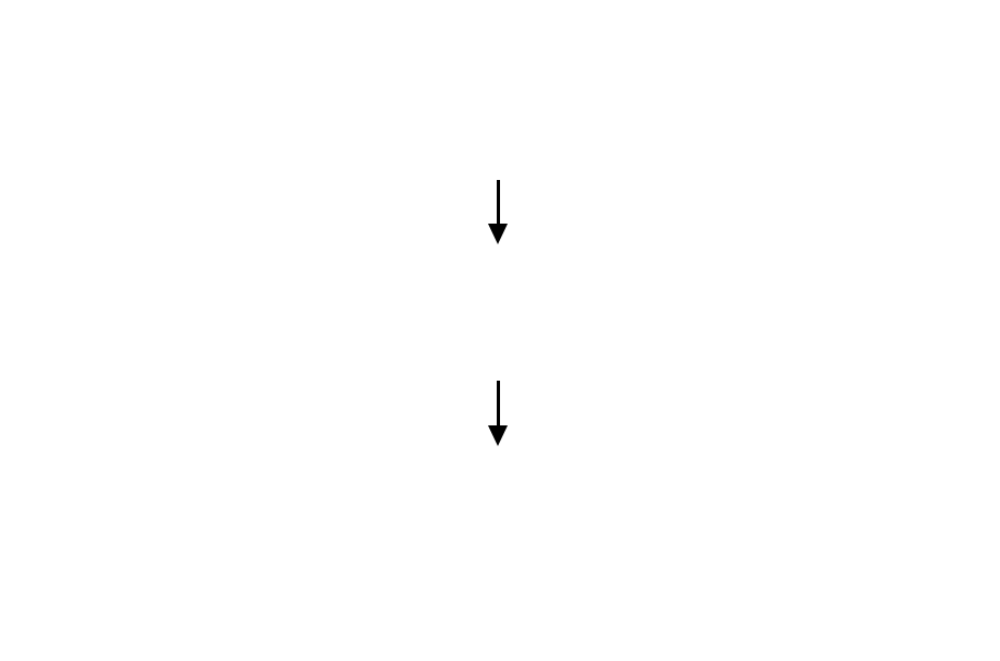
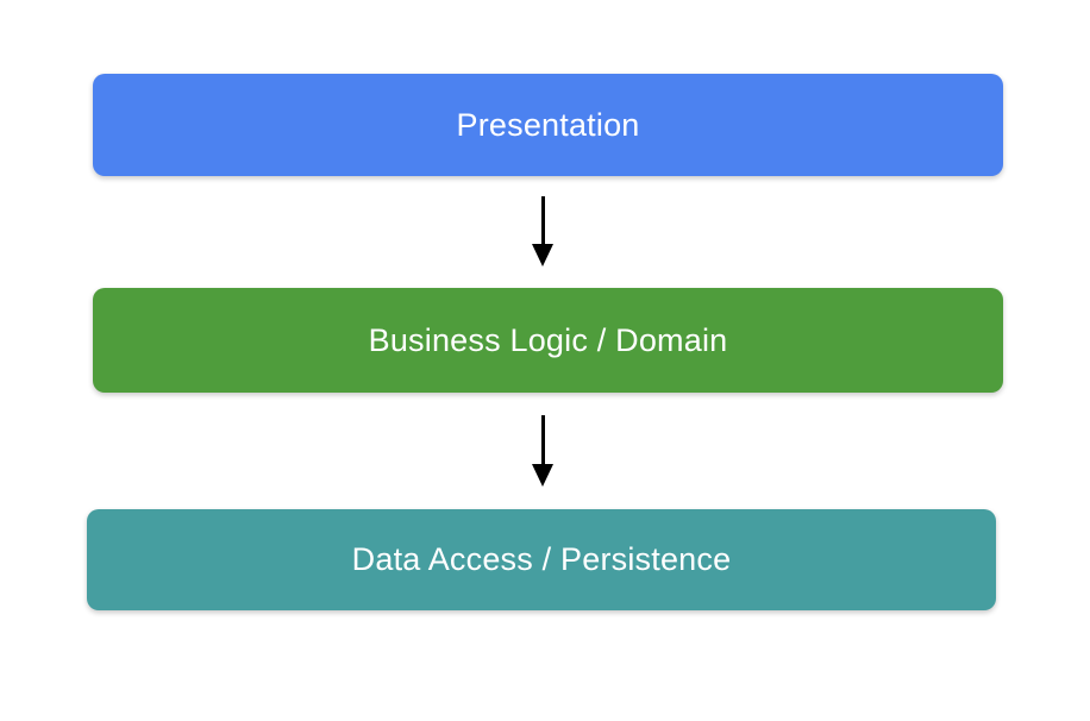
+ Presentation
+ Business Logic / Domain
+ Data Access / Persistence
